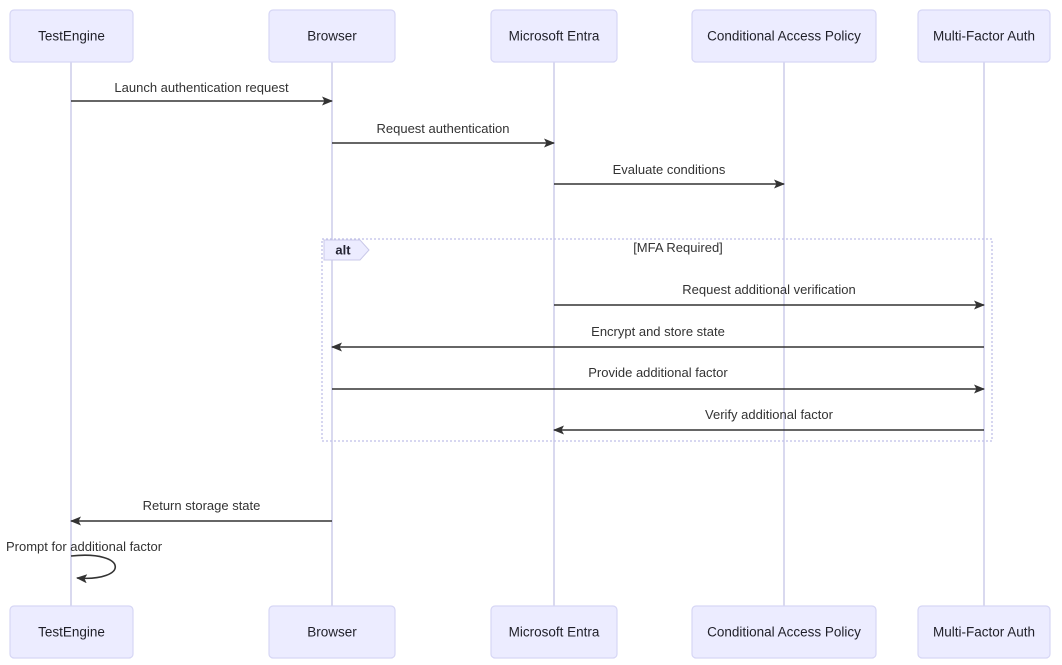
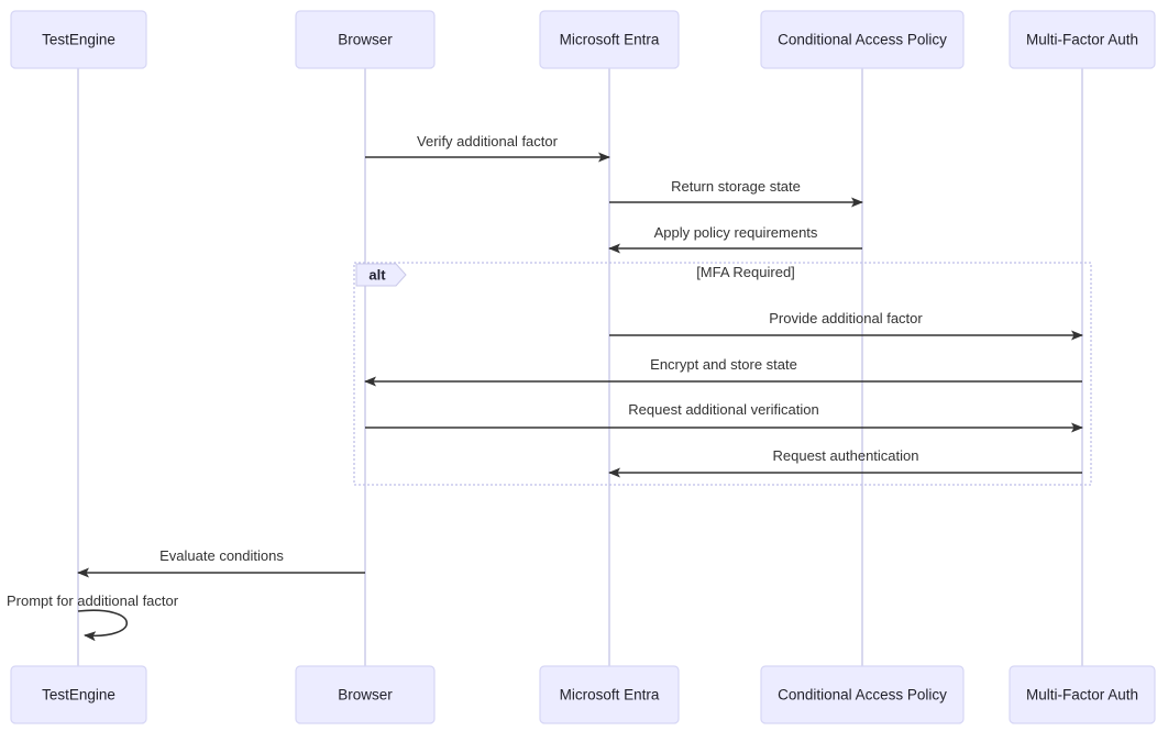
  alt
  [MFA Required]
- Launch authentication request
- Request authentication
+ Verify additional factor
- Evaluate conditions
+ Return storage state
+ Apply policy requirements
- Request additional verification
+ Provide additional factor
  Encrypt and store state
- Provide additional factor
+ Request additional verification
- Verify additional factor
+ Request authentication
- Return storage state
+ Evaluate conditions
  Prompt for additional factor
  TestEngine
  Browser
  Microsoft Entra
  Conditional Access Policy
  Multi-Factor Auth
  TestEngine
  Browser
  Microsoft Entra
  Conditional Access Policy
  Multi-Factor Auth
